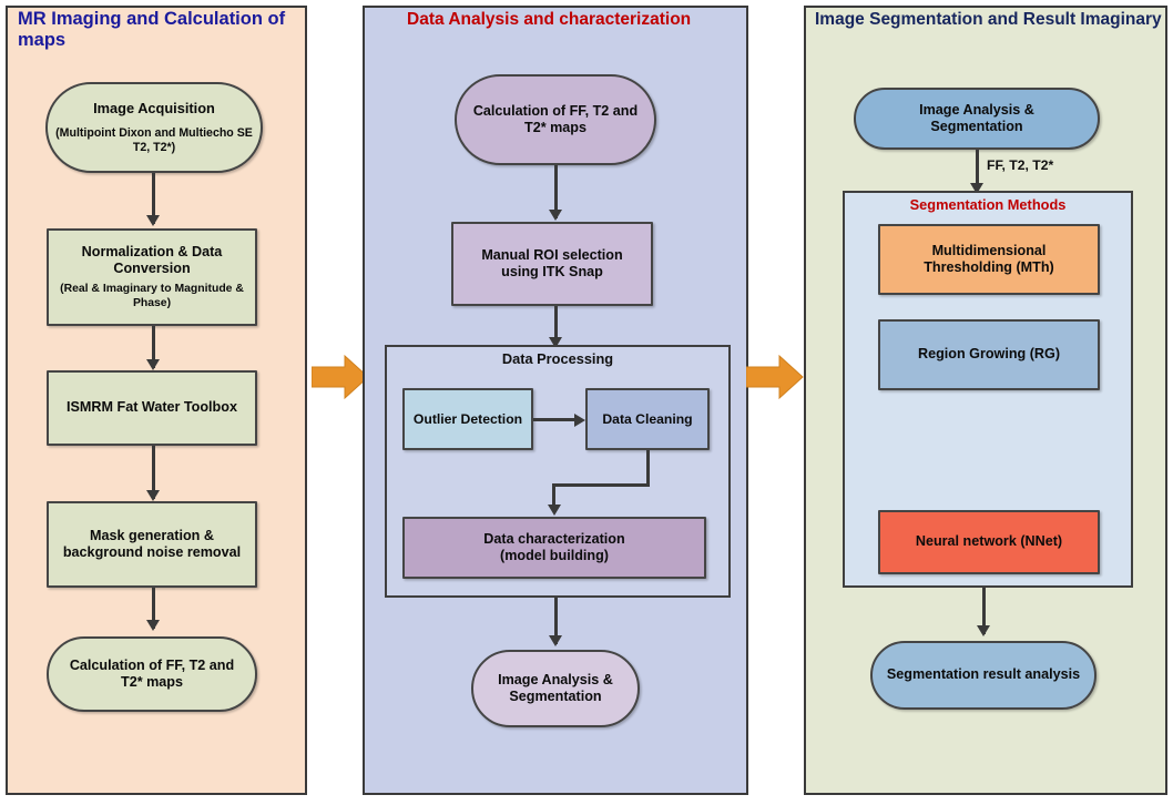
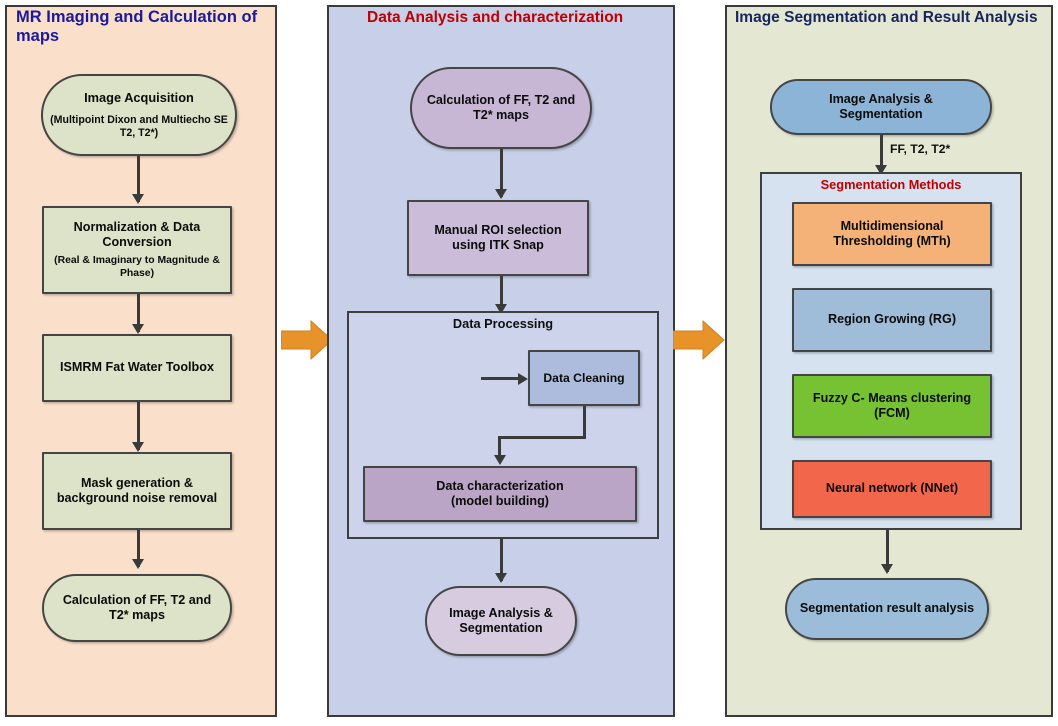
  MR Imaging and Calculation of maps
  Image Acquisition
  (Multipoint Dixon and Multiecho SE T2, T2*)
  Normalization & Data Conversion
  (Real & Imaginary to Magnitude & Phase)
  ISMRM Fat Water Toolbox
  Mask generation & background noise removal
  Calculation of FF, T2 and T2* maps
  Data Analysis and characterization
  Calculation of FF, T2 and T2* maps
  Manual ROI selection using ITK Snap
  Data Processing
- Outlier Detection
  Data Cleaning
  Data characterization
  (model building)
  Image Analysis & Segmentation
- Image Segmentation and Result Imaginary
+ Image Segmentation and Result Analysis
  Image Analysis & Segmentation
  FF, T2, T2*
  Segmentation Methods
  Multidimensional
  Thresholding (MTh)
  Region Growing (RG)
+ Fuzzy C- Means clustering
+ (FCM)
  Neural network (NNet)
  Segmentation result analysis
